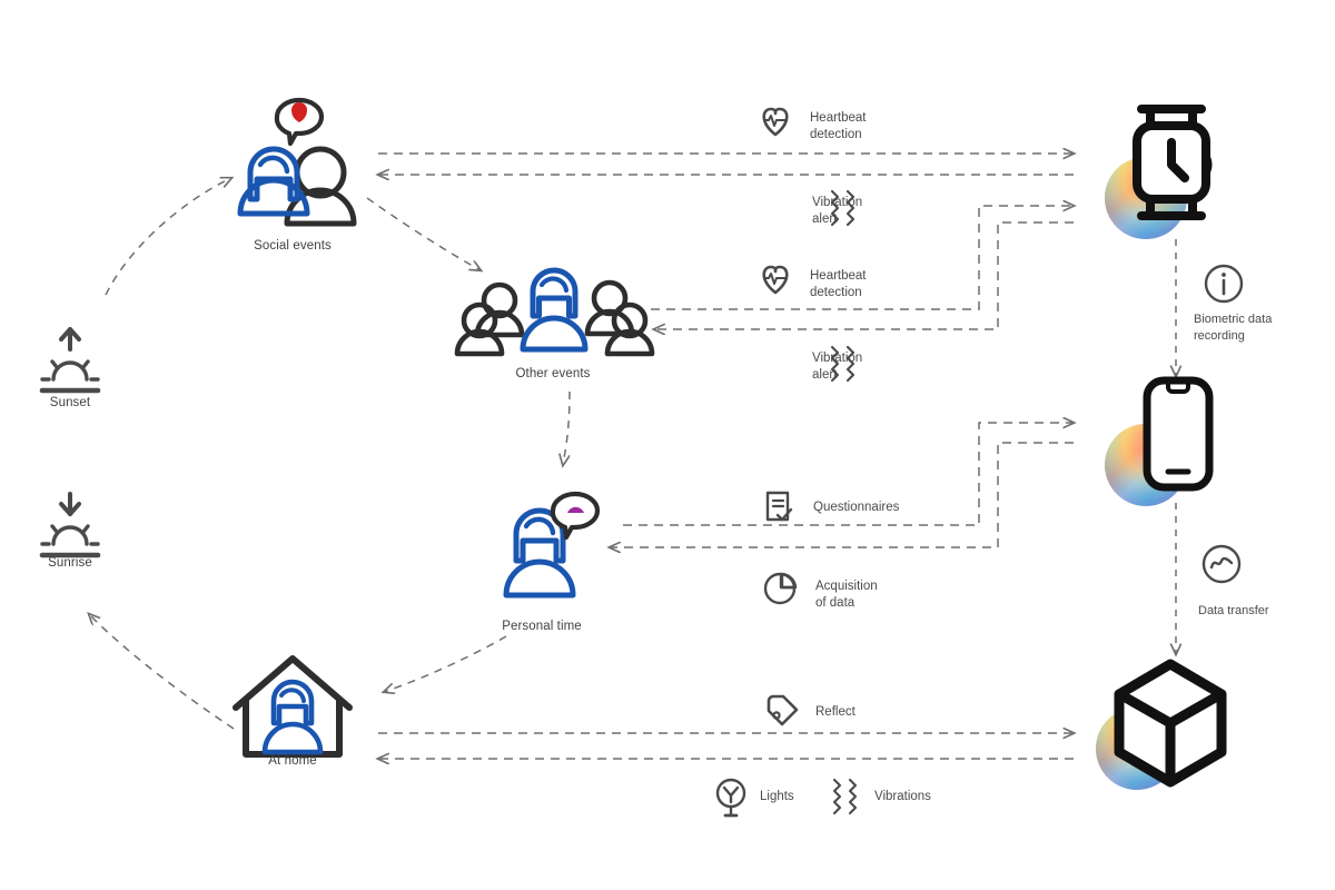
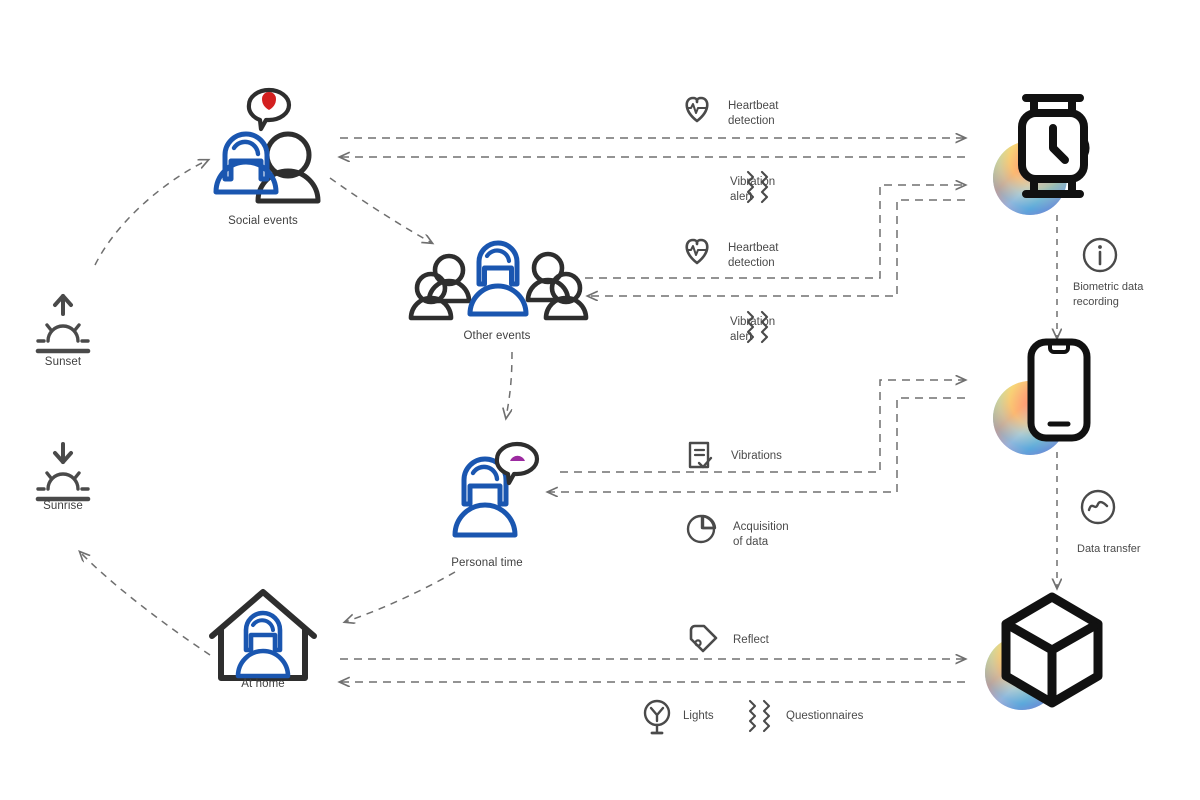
  Sunset
  Social events
  Other events
  Personal time
  At home
  Sunrise
  Heartbeat
  detection
  Vibration
  alert
  Heartbeat
  detection
  Vibration
  alert
- Questionnaires
+ Vibrations
  Acquisition
  of data
  Reflect
  Lights
- Vibrations
+ Questionnaires
  Biometric data
  recording
  Data transfer
